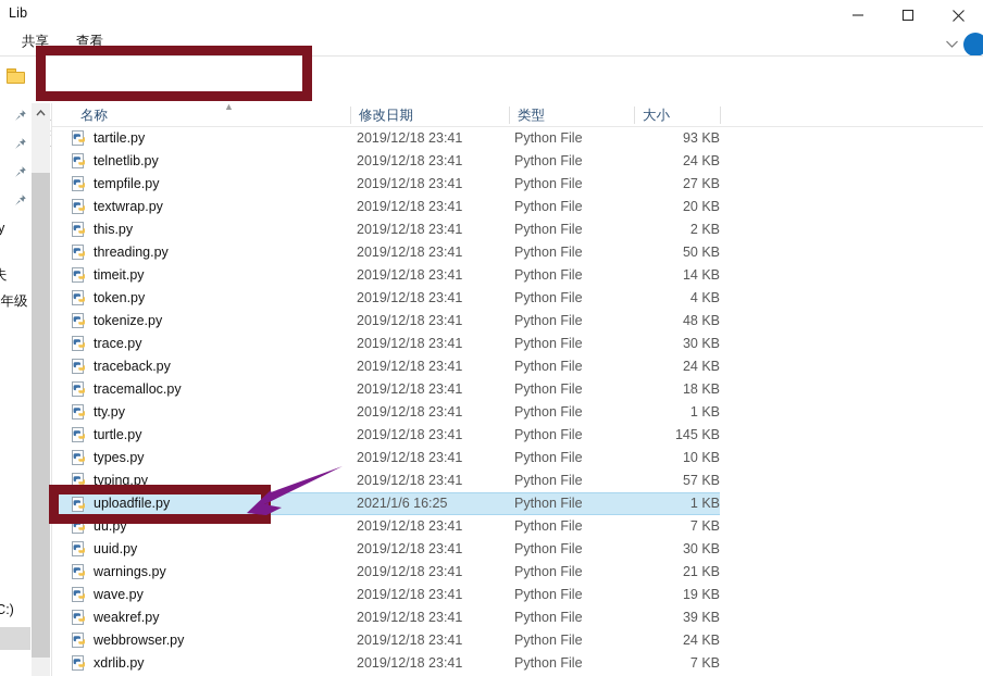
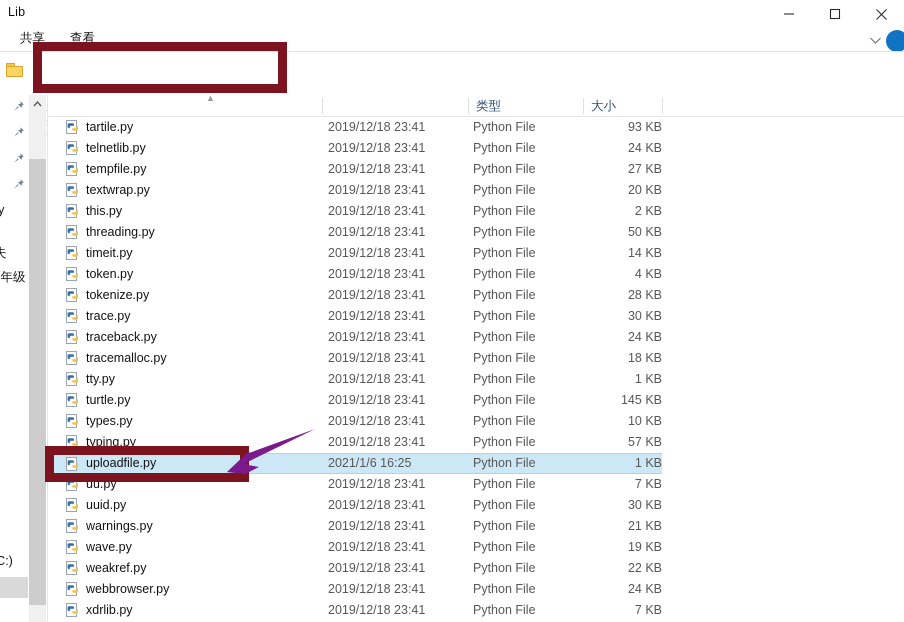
  Lib
  共享
  查看
  夫
  C:)
  ▲
- 名称
- 修改日期
  类型
  大小
  tartile.py
  2019/12/18 23:41
  Python File
  93 KB
  telnetlib.py
  2019/12/18 23:41
  Python File
  24 KB
  tempfile.py
  2019/12/18 23:41
  Python File
  27 KB
  textwrap.py
  2019/12/18 23:41
  Python File
  20 KB
  this.py
  2019/12/18 23:41
  Python File
  2 KB
  threading.py
  2019/12/18 23:41
  Python File
  50 KB
  timeit.py
  2019/12/18 23:41
  Python File
  14 KB
  token.py
  2019/12/18 23:41
  Python File
  4 KB
  tokenize.py
  2019/12/18 23:41
  Python File
- 48 KB
+ 28 KB
  trace.py
  2019/12/18 23:41
  Python File
  30 KB
  traceback.py
  2019/12/18 23:41
  Python File
  24 KB
  tracemalloc.py
  2019/12/18 23:41
  Python File
  18 KB
  tty.py
  2019/12/18 23:41
  Python File
  1 KB
  turtle.py
  2019/12/18 23:41
  Python File
  145 KB
  types.py
  2019/12/18 23:41
  Python File
  10 KB
  typing.py
  2019/12/18 23:41
  Python File
  57 KB
  uploadfile.py
  2021/1/6 16:25
  Python File
  1 KB
  uu.py
  2019/12/18 23:41
  Python File
  7 KB
  uuid.py
  2019/12/18 23:41
  Python File
  30 KB
  warnings.py
  2019/12/18 23:41
  Python File
  21 KB
  wave.py
  2019/12/18 23:41
  Python File
  19 KB
  weakref.py
  2019/12/18 23:41
  Python File
- 39 KB
+ 22 KB
  webbrowser.py
  2019/12/18 23:41
  Python File
  24 KB
  xdrlib.py
  2019/12/18 23:41
  Python File
  7 KB
